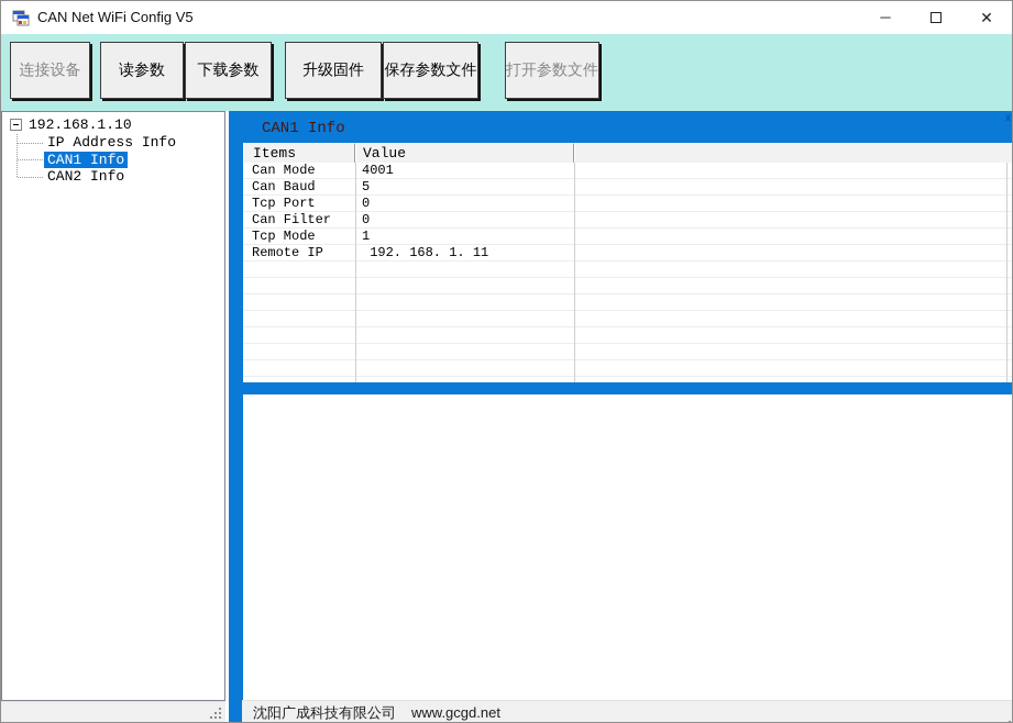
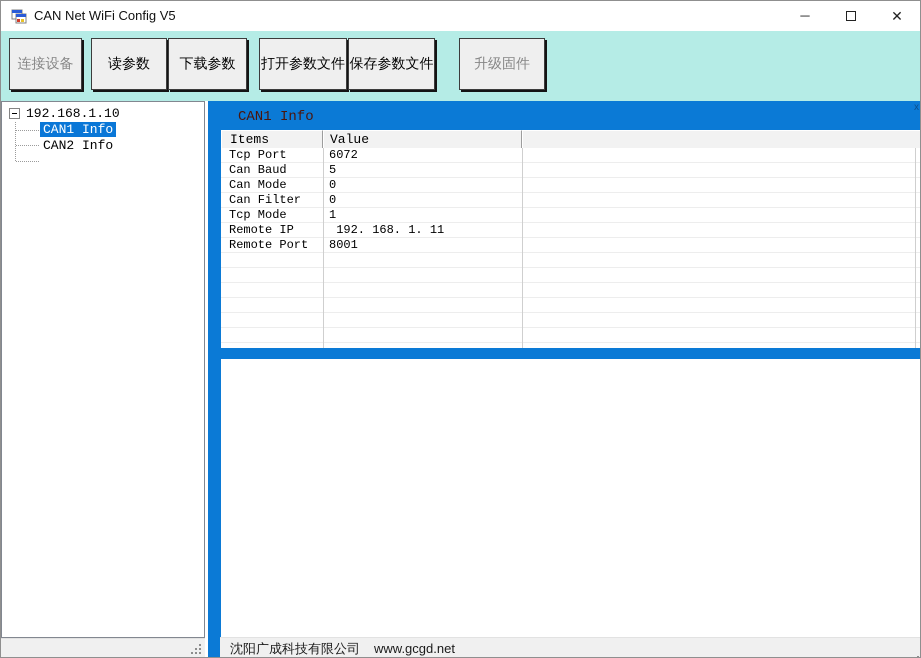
  CAN Net WiFi Config V5
  ─
  ✕
  连接设备
  读参数
  下载参数
- 升级固件
+ 打开参数文件
  保存参数文件
- 打开参数文件
+ 升级固件
  192.168.1.10
- IP Address Info
  CAN1 Info
  CAN2 Info
  CAN1 Info
  x
  Items
  Value
- Can Mode
+ Tcp Port
- 4001
+ 6072
  Can Baud
  5
- Tcp Port
+ Can Mode
  0
  Can Filter
  0
  Tcp Mode
  1
  Remote IP
  192. 168. 1. 11
+ Remote Port
+ 8001
  沈阳广成科技有限公司 www.gcgd.net
